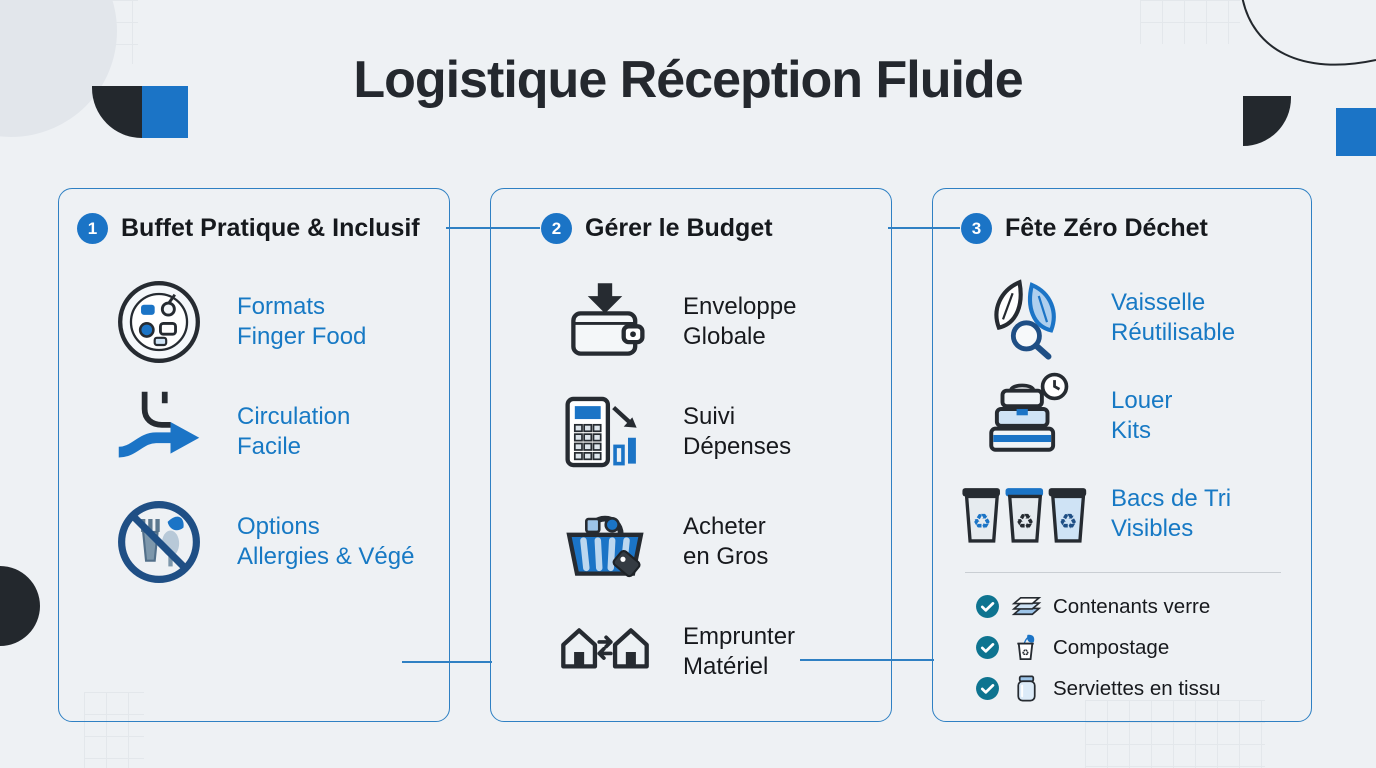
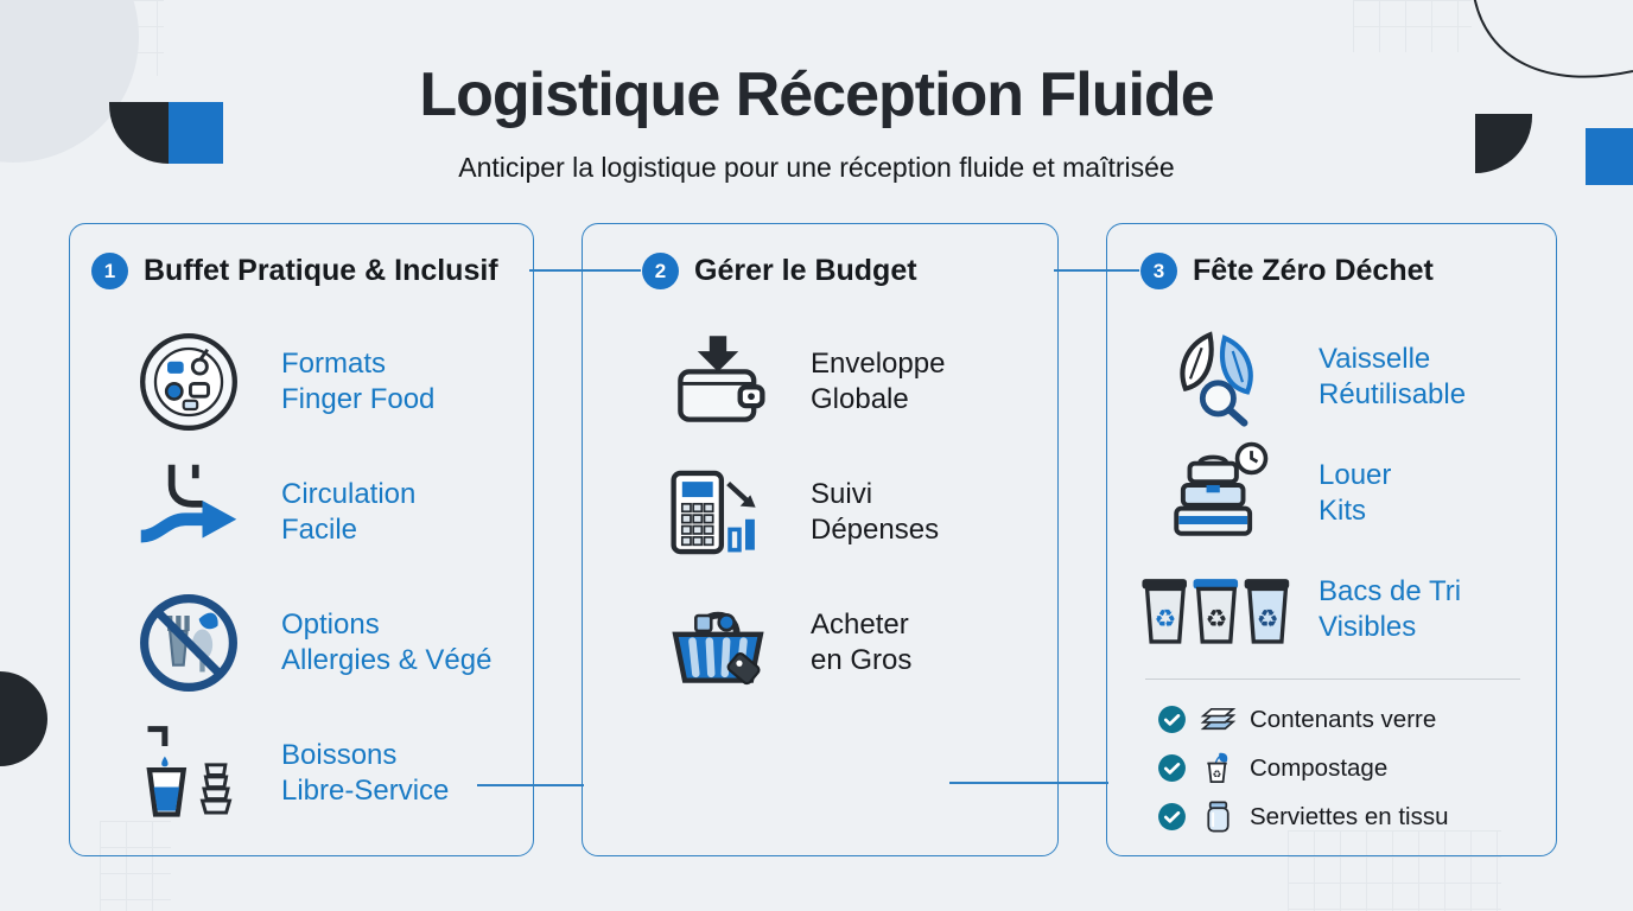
  Logistique Réception Fluide
+ Anticiper la logistique pour une réception fluide et maîtrisée
  1
  Buffet Pratique & Inclusif
  Formats
  Finger Food
  Circulation
  Facile
  Options
  Allergies & Végé
+ Boissons
+ Libre-Service
  2
  Gérer le Budget
  Enveloppe
  Globale
  Suivi
  Dépenses
  Acheter
  en Gros
- Emprunter
- Matériel
  3
  Fête Zéro Déchet
  Vaisselle
  Réutilisable
  Louer
  Kits
  ♻
  ♻
  ♻
  Bacs de Tri
  Visibles
  Contenants verre
  ♻
  Compostage
  Serviettes en tissu
